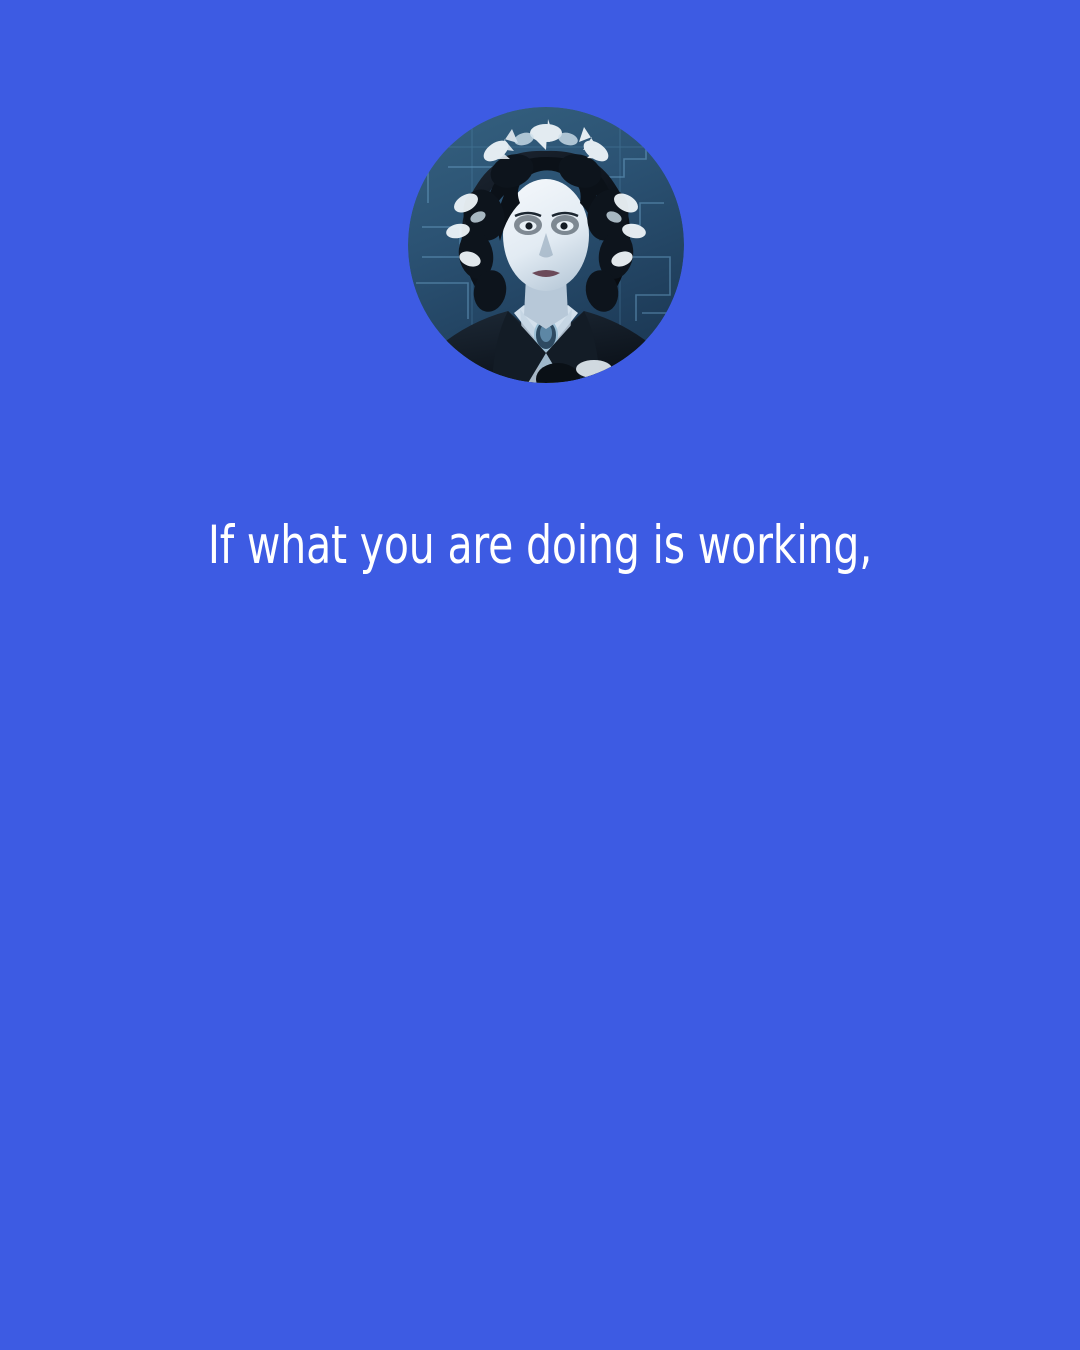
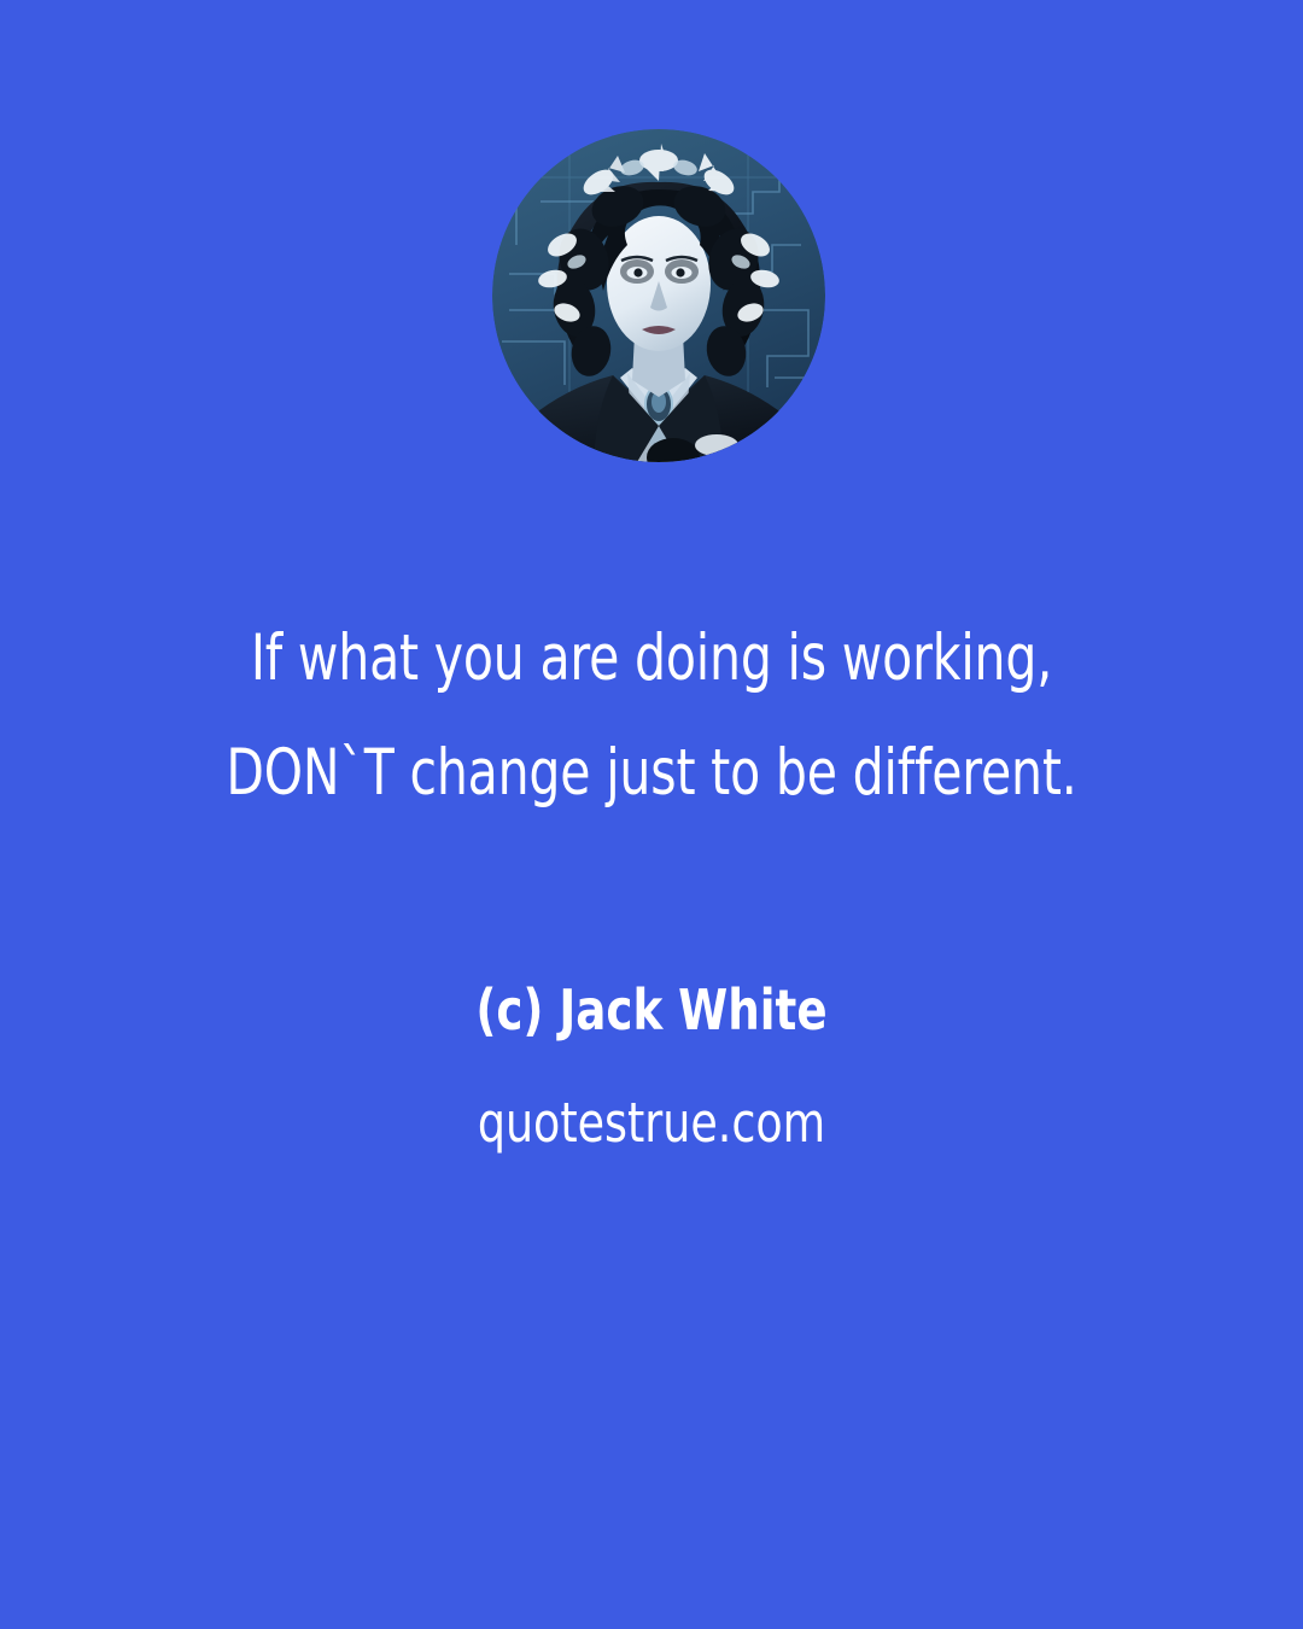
  If what you are doing is working,
+ DON`T change just to be different.
+ (c) Jack White
+ quotestrue.com
